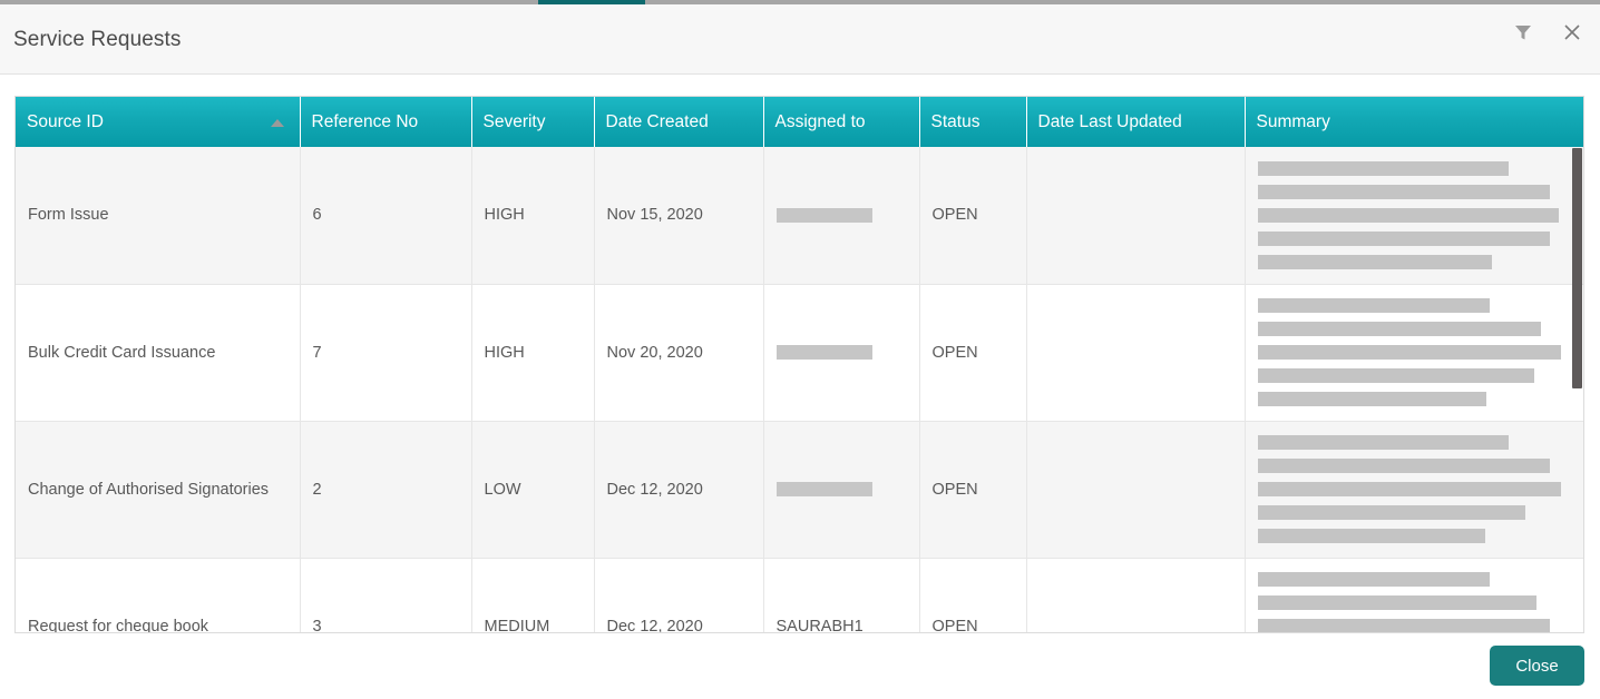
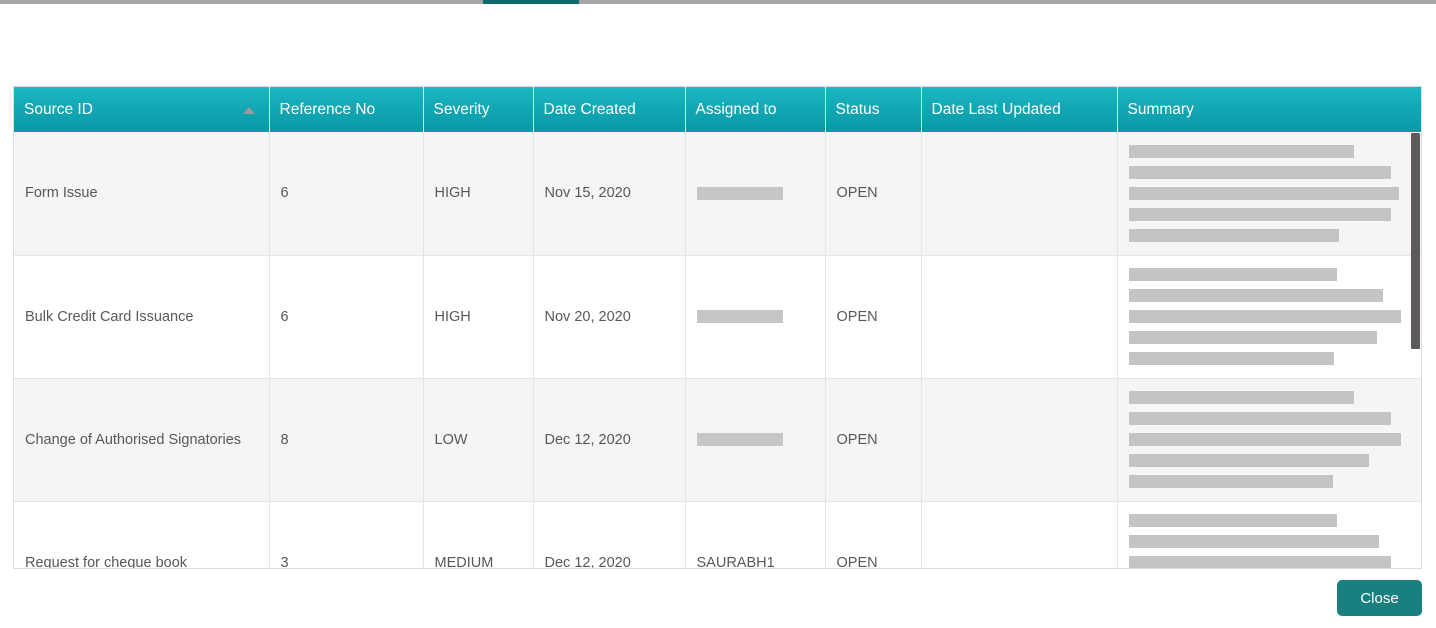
- Service Requests
  Source ID	Reference No	Severity	Date Created	Assigned to	Status	Date Last Updated	Summary
  Form Issue	6	HIGH	Nov 15, 2020		OPEN
- Bulk Credit Card Issuance	7	HIGH	Nov 20, 2020		OPEN
+ Bulk Credit Card Issuance	6	HIGH	Nov 20, 2020		OPEN
- Change of Authorised Signatories	2	LOW	Dec 12, 2020		OPEN
+ Change of Authorised Signatories	8	LOW	Dec 12, 2020		OPEN
  Request for cheque book	3	MEDIUM	Dec 12, 2020	SAURABH1	OPEN
  Close
